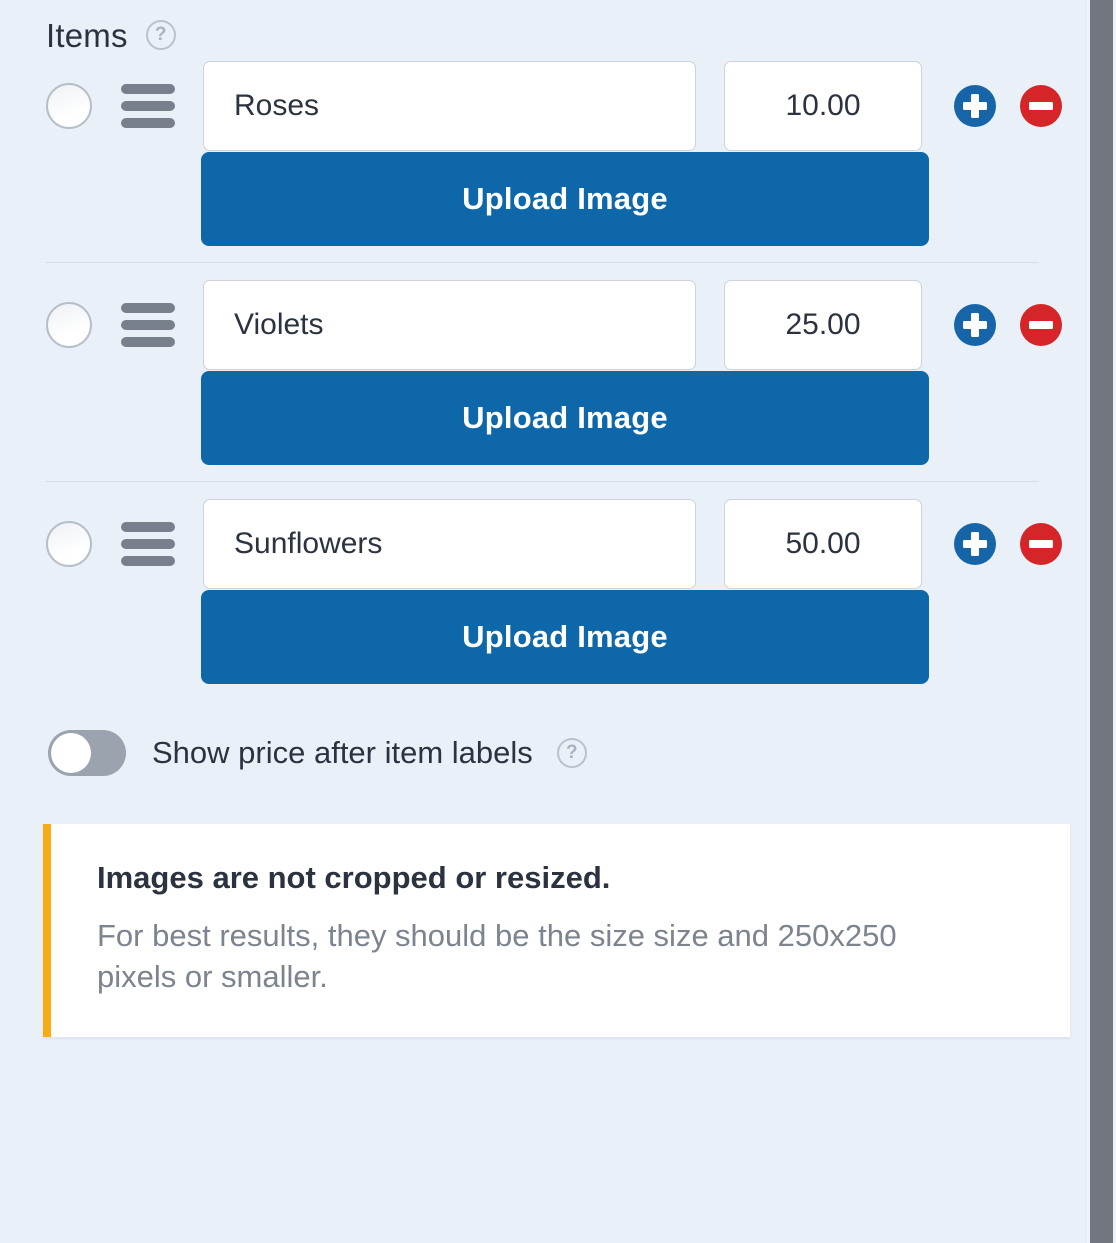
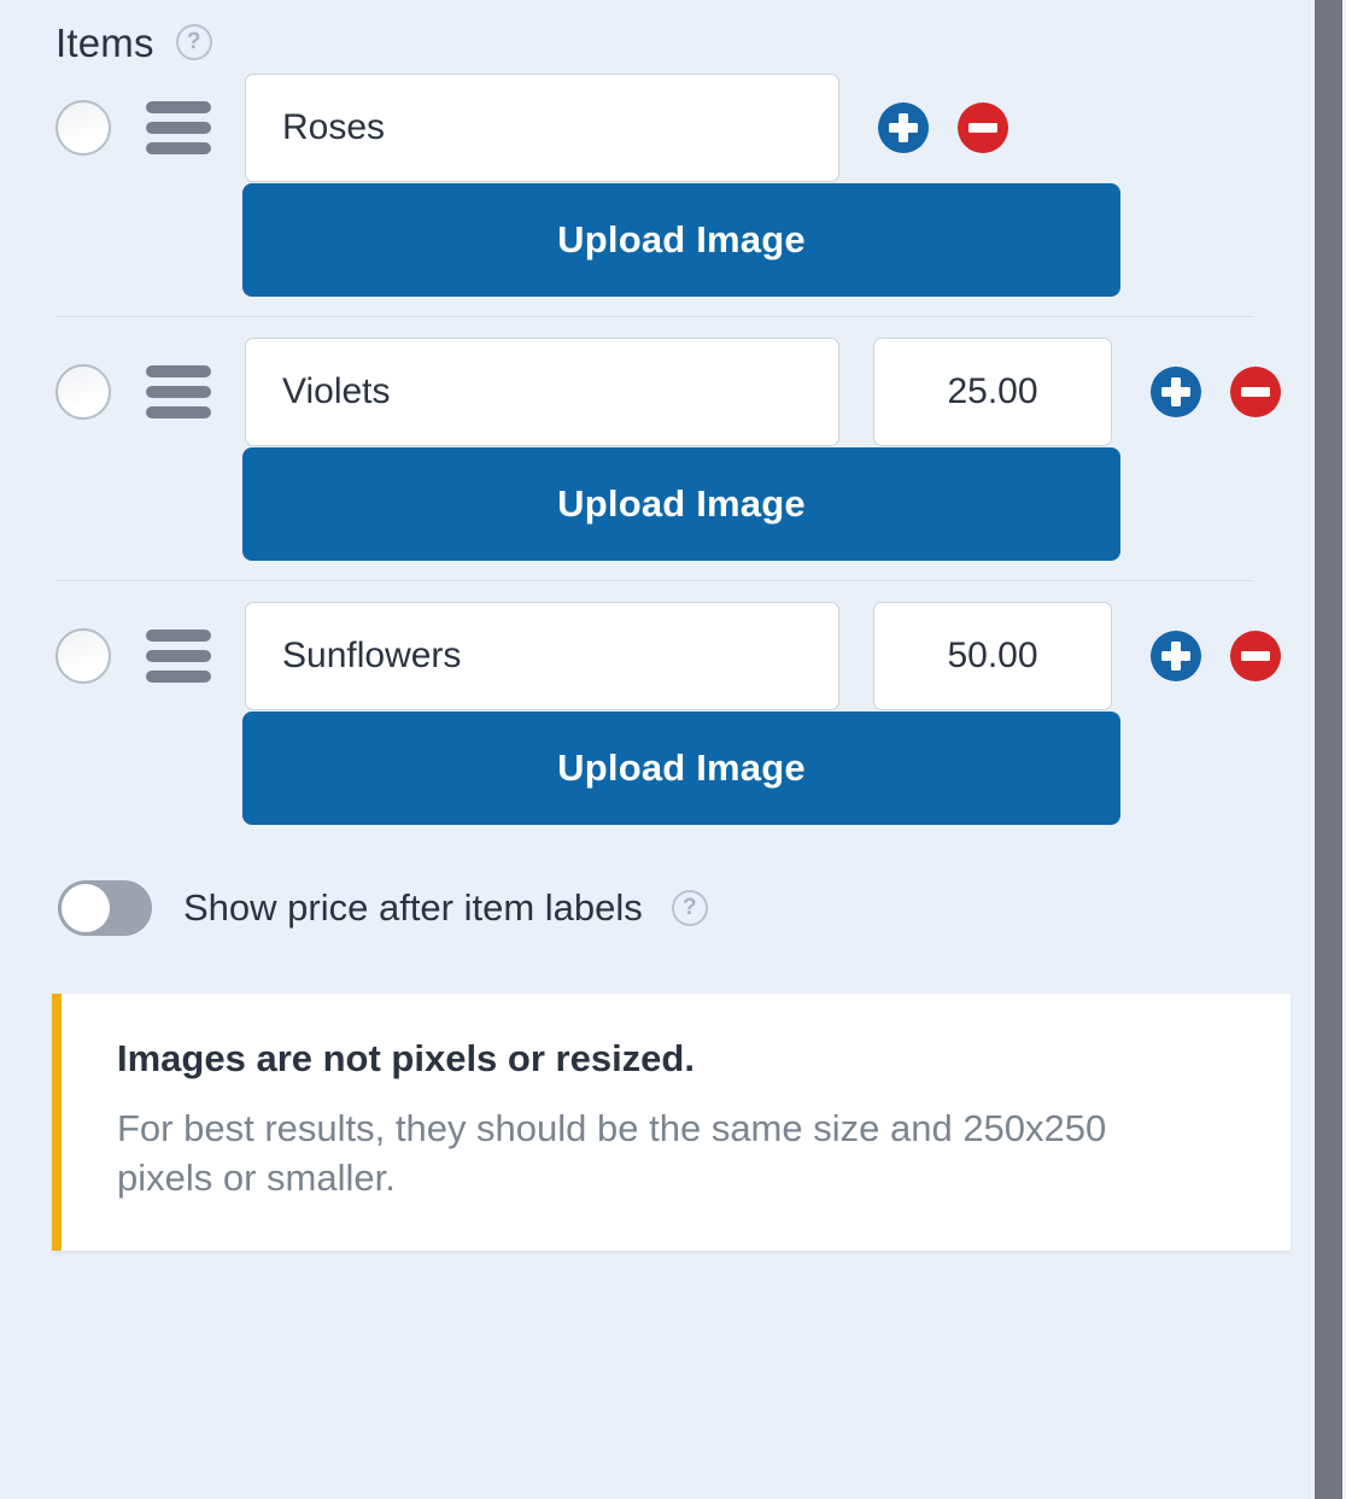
  Items
  ?
  Roses
- 10.00
  Upload Image
  Violets
  25.00
  Upload Image
  Sunflowers
  50.00
  Upload Image
  Show price after item labels
  ?
- Images are not cropped or resized.
+ Images are not pixels or resized.
- For best results, they should be the size size and 250x250 pixels or smaller.
+ For best results, they should be the same size and 250x250 pixels or smaller.
